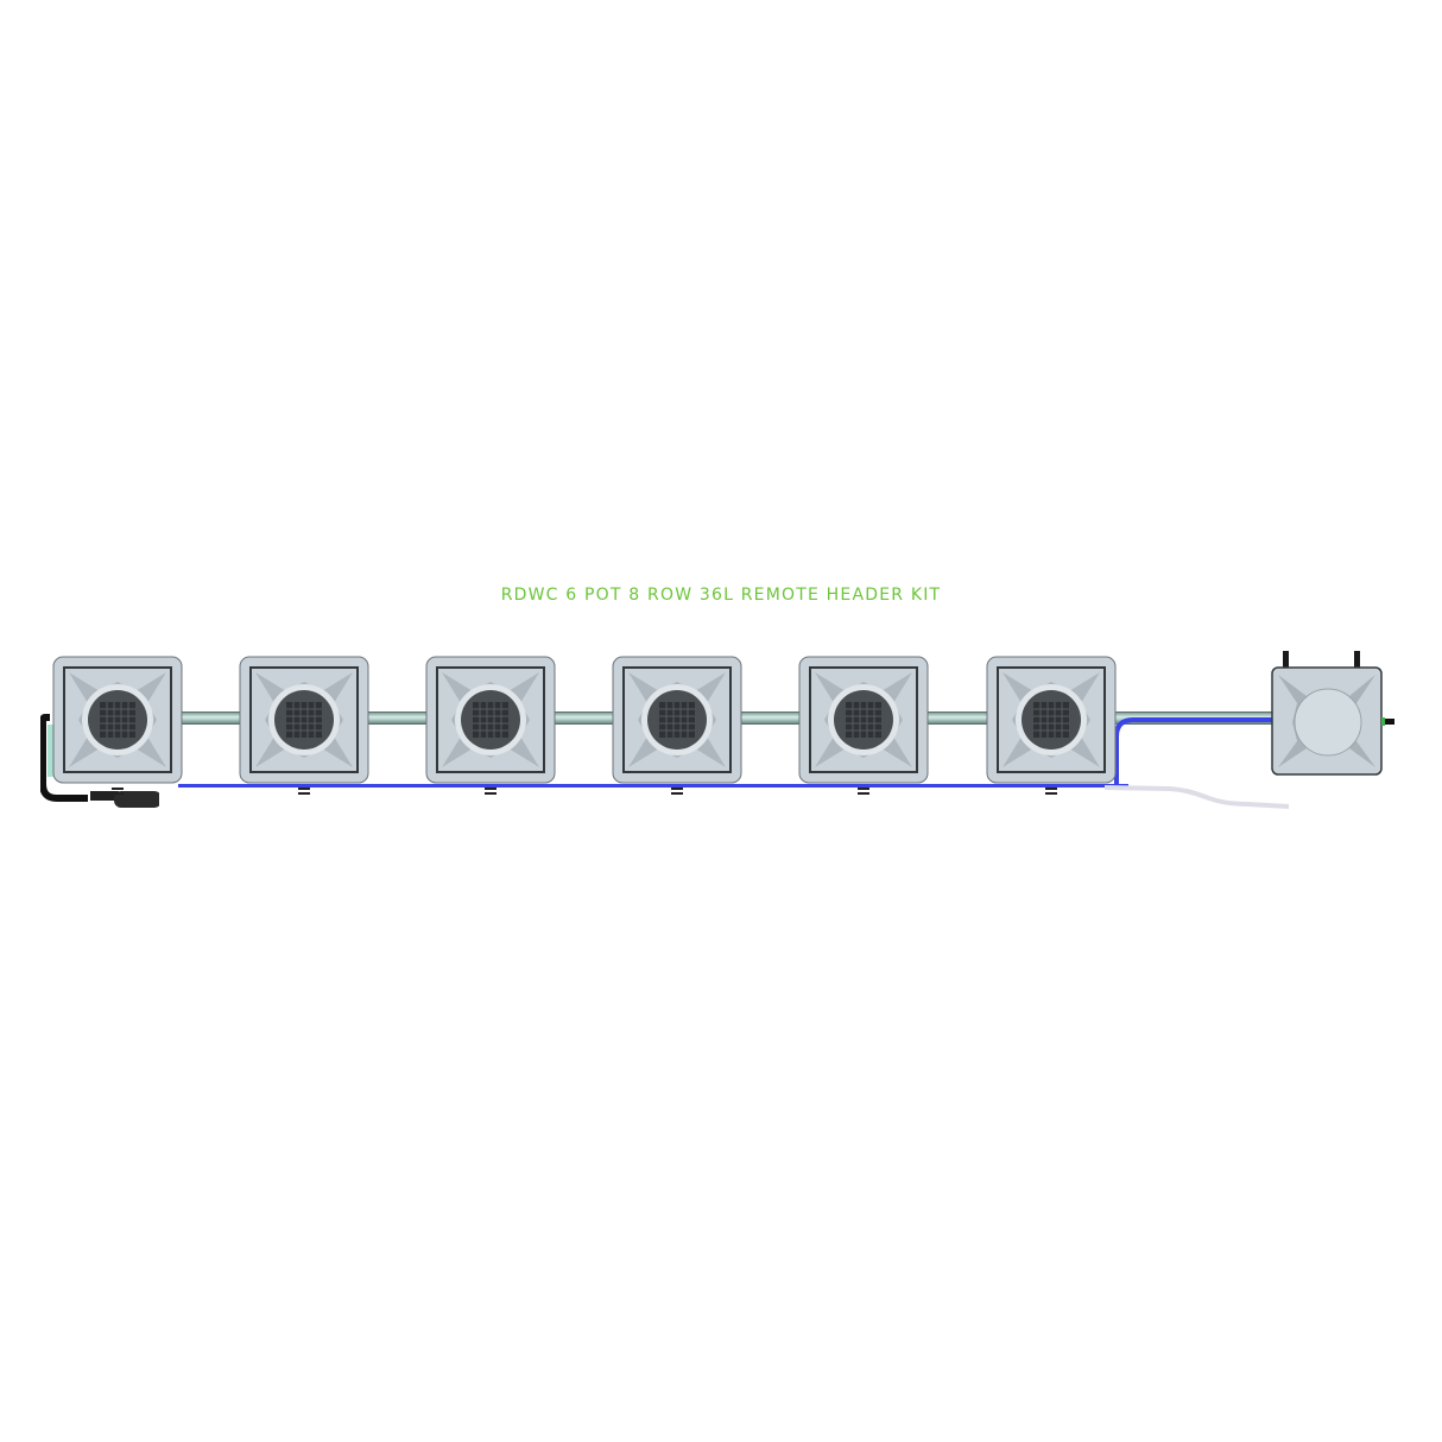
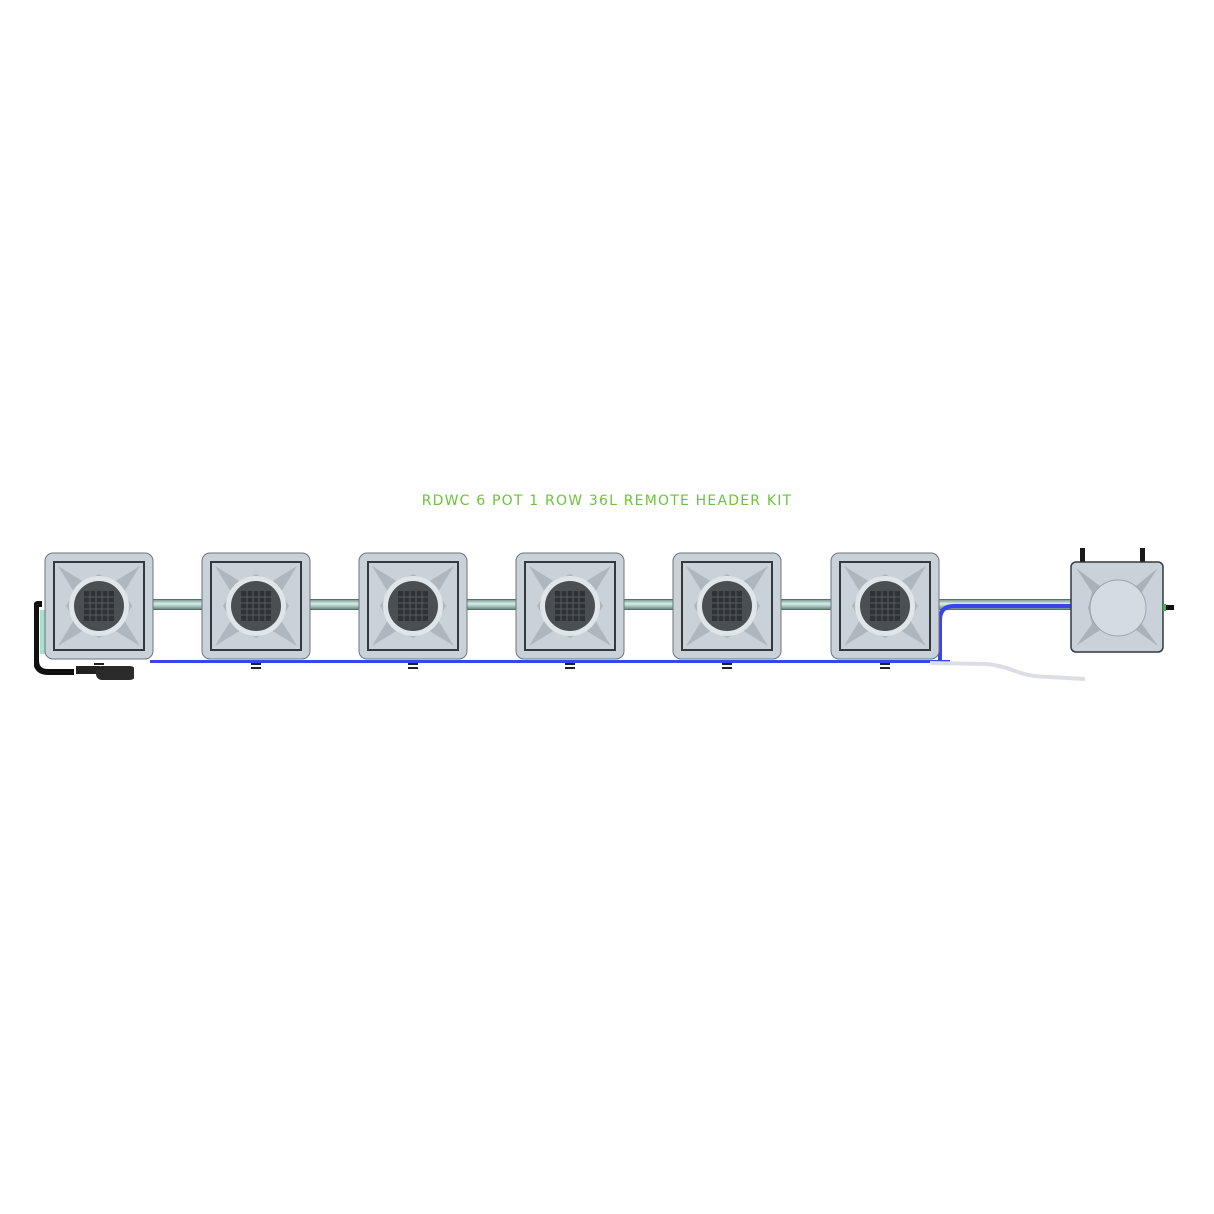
- RDWC 6 POT 8 ROW 36L REMOTE HEADER KIT
+ RDWC 6 POT 1 ROW 36L REMOTE HEADER KIT
